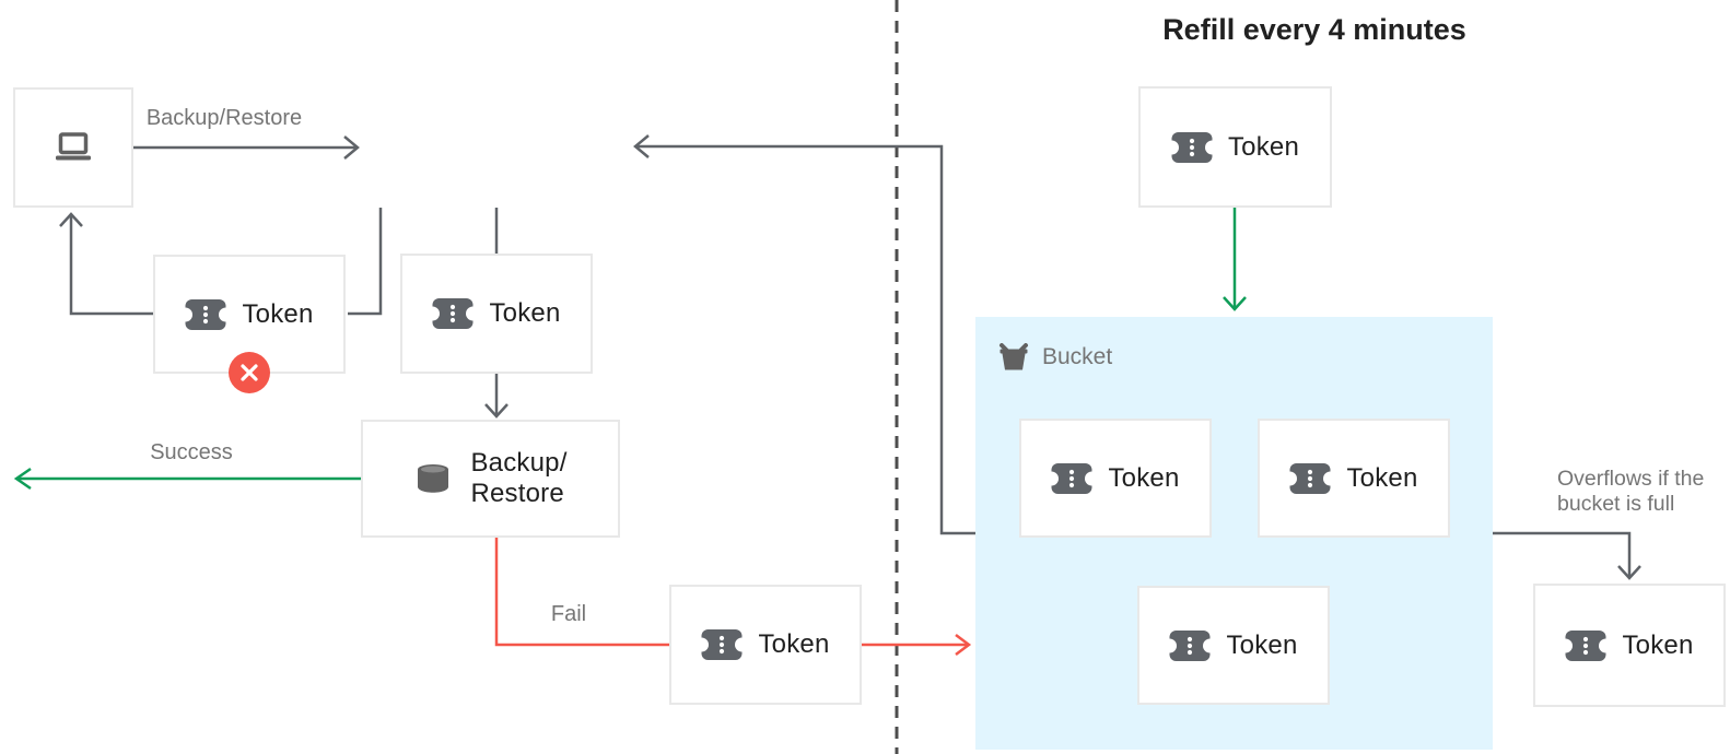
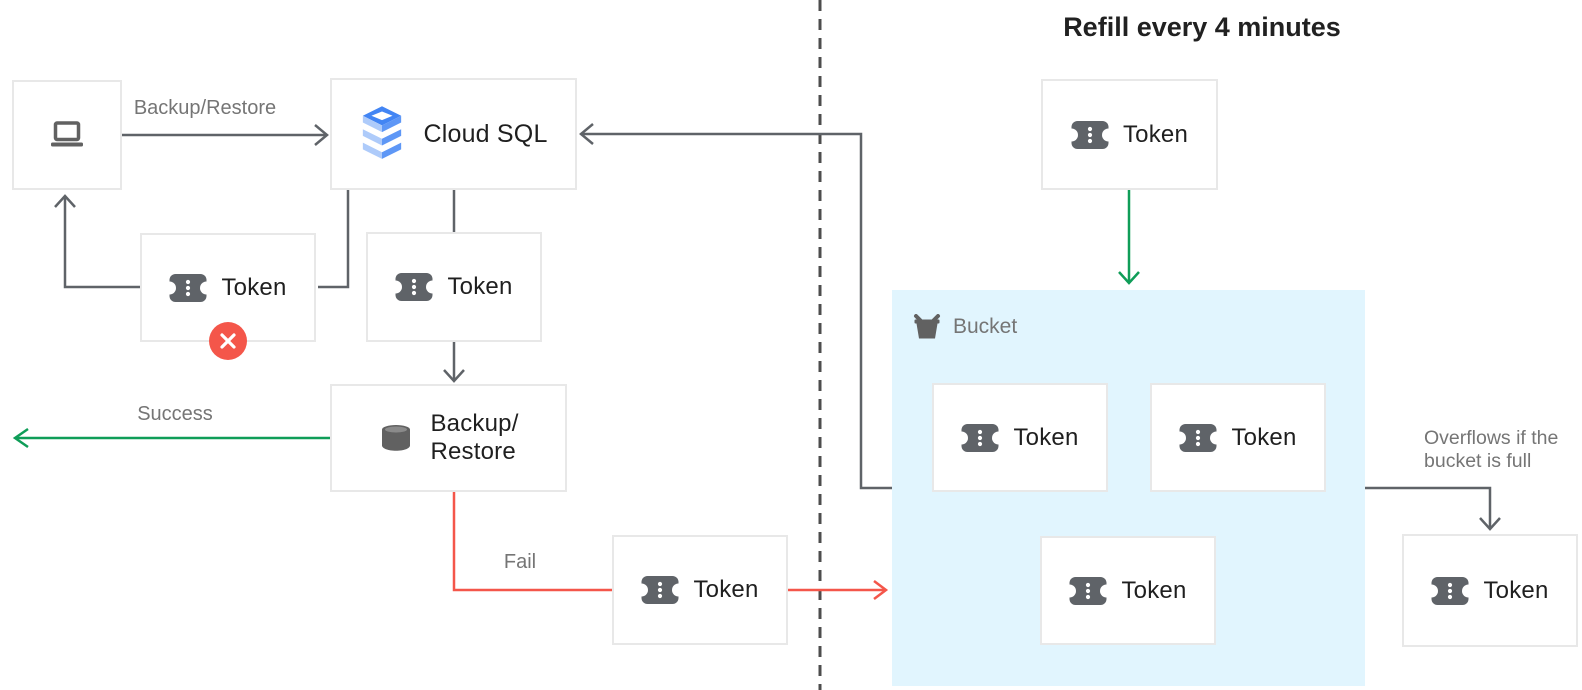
  Bucket
  Token
  Token
  Token
  Refill every 4 minutes
  Backup/Restore
  Success
  Fail
  Overflows if the
  bucket is full
+ Cloud SQL
  Token
  Token
  Backup/
  Restore
  Token
  Token
  Token
